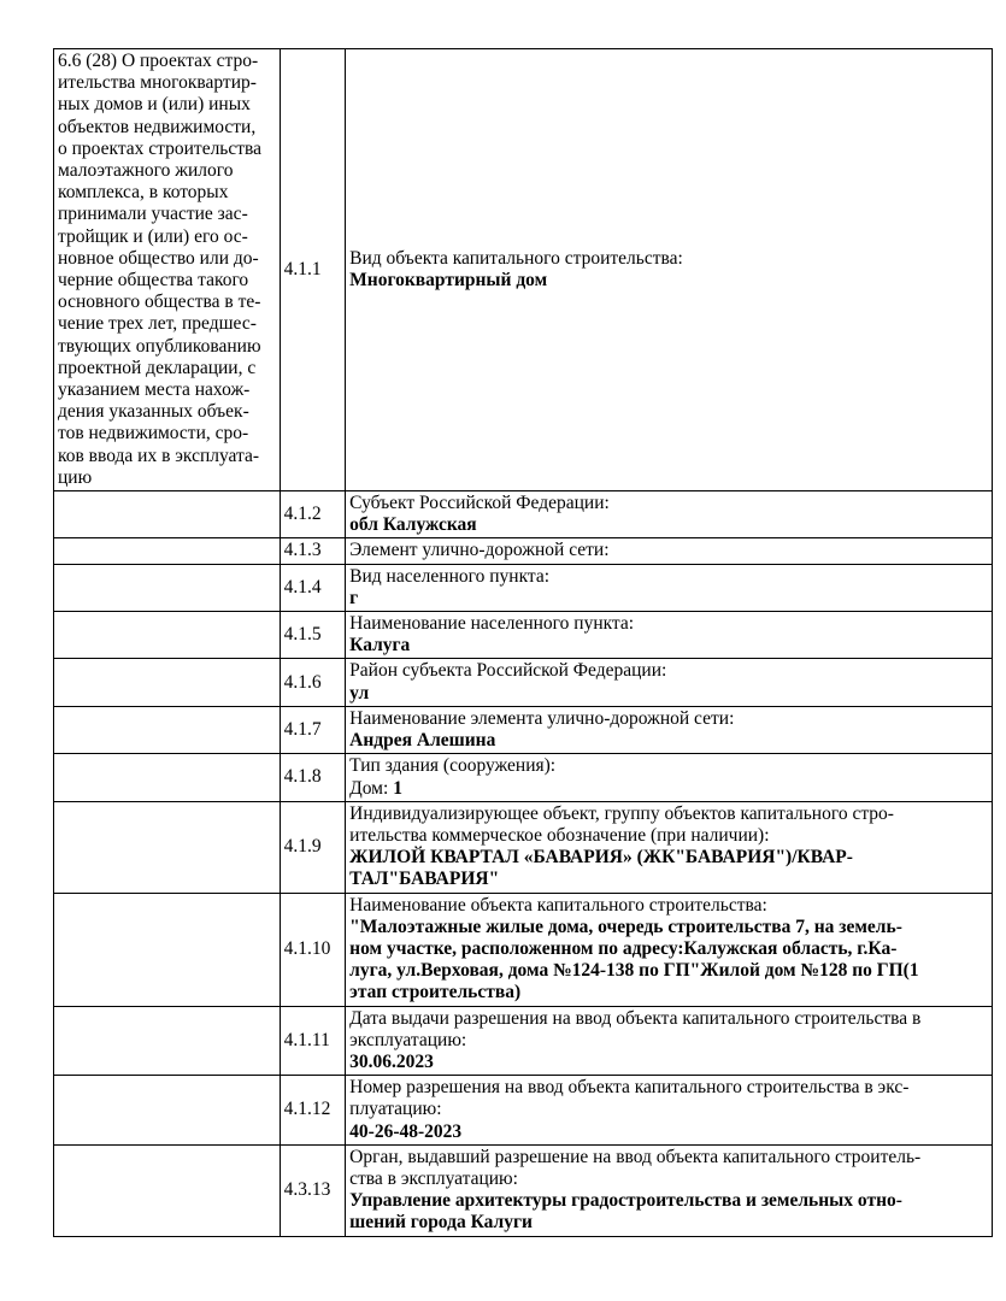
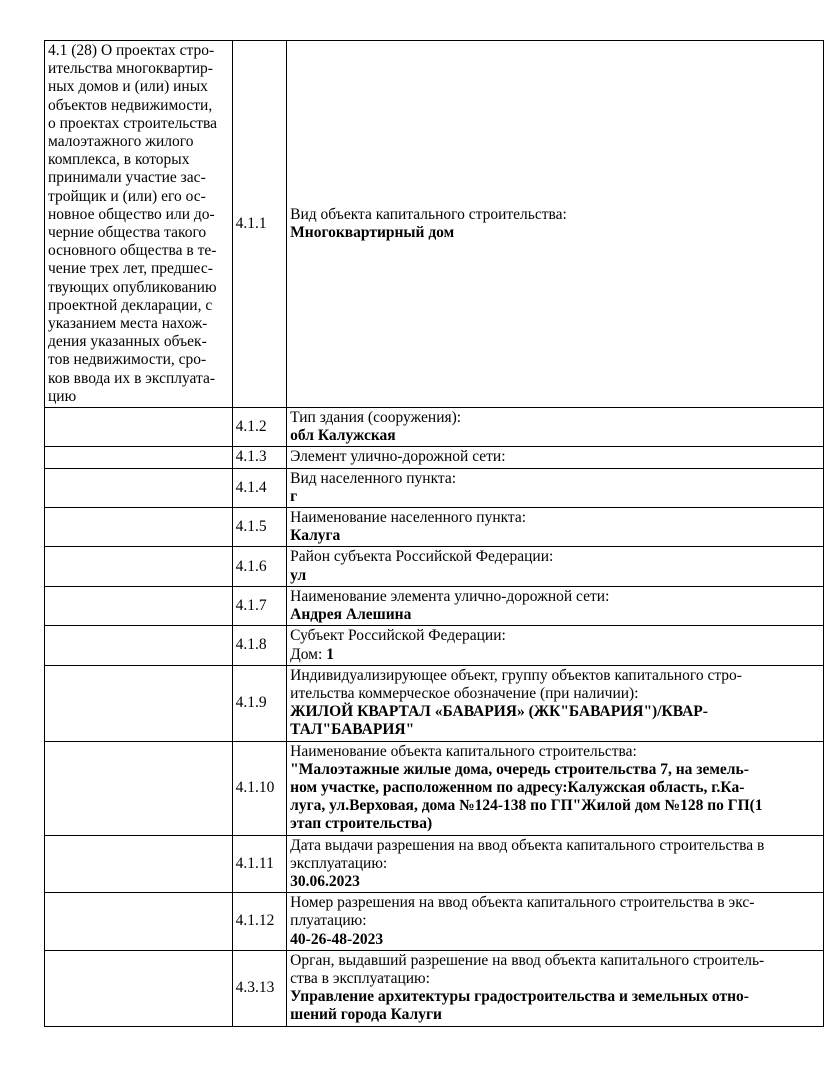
- 6.6 (28) О проектах стро- ительства многоквартир- ных домов и (или) иных объектов недвижимости, о проектах строительства малоэтажного жилого комплекса, в которых принимали участие зас- тройщик и (или) его ос- новное общество или до- черние общества такого основного общества в те- чение трех лет, предшес- твующих опубликованию проектной декларации, с указанием места нахож- дения указанных объек- тов недвижимости, сро- ков ввода их в эксплуата- цию	4.1.1	Вид объекта капитального строительства: Многоквартирный дом
+ 4.1 (28) О проектах стро- ительства многоквартир- ных домов и (или) иных объектов недвижимости, о проектах строительства малоэтажного жилого комплекса, в которых принимали участие зас- тройщик и (или) его ос- новное общество или до- черние общества такого основного общества в те- чение трех лет, предшес- твующих опубликованию проектной декларации, с указанием места нахож- дения указанных объек- тов недвижимости, сро- ков ввода их в эксплуата- цию	4.1.1	Вид объекта капитального строительства: Многоквартирный дом
- 	4.1.2	Субъект Российской Федерации: обл Калужская
+ 	4.1.2	Тип здания (сооружения): обл Калужская
  	4.1.3	Элемент улично-дорожной сети:
  	4.1.4	Вид населенного пункта: г
  	4.1.5	Наименование населенного пункта: Калуга
  	4.1.6	Район субъекта Российской Федерации: ул
  	4.1.7	Наименование элемента улично-дорожной сети: Андрея Алешина
- 	4.1.8	Тип здания (сооружения): Дом: 1
+ 	4.1.8	Субъект Российской Федерации: Дом: 1
  	4.1.9	Индивидуализирующее объект, группу объектов капитального стро- ительства коммерческое обозначение (при наличии): ЖИЛОЙ КВАРТАЛ «БАВАРИЯ» (ЖК"БАВАРИЯ")/КВАР- ТАЛ"БАВАРИЯ"
  	4.1.10	Наименование объекта капитального строительства: "Малоэтажные жилые дома, очередь строительства 7, на земель- ном участке, расположенном по адресу:Калужская область, г.Ка- луга, ул.Верховая, дома №124-138 по ГП"Жилой дом №128 по ГП(1 этап строительства)
  	4.1.11	Дата выдачи разрешения на ввод объекта капитального строительства в эксплуатацию: 30.06.2023
  	4.1.12	Номер разрешения на ввод объекта капитального строительства в экс- плуатацию: 40-26-48-2023
  	4.3.13	Орган, выдавший разрешение на ввод объекта капитального строитель- ства в эксплуатацию: Управление архитектуры градостроительства и земельных отно- шений города Калуги
